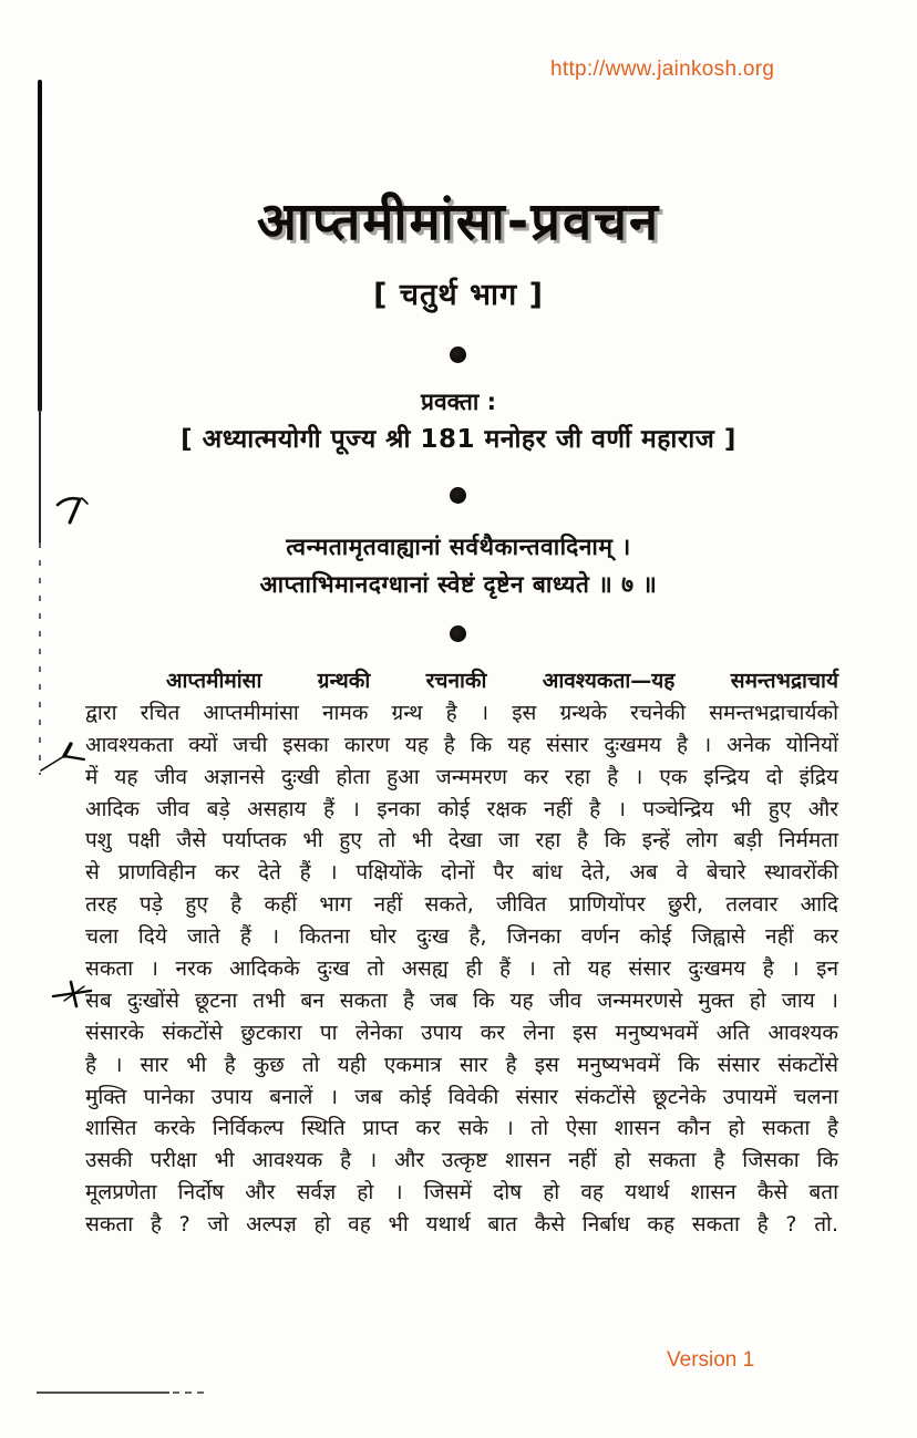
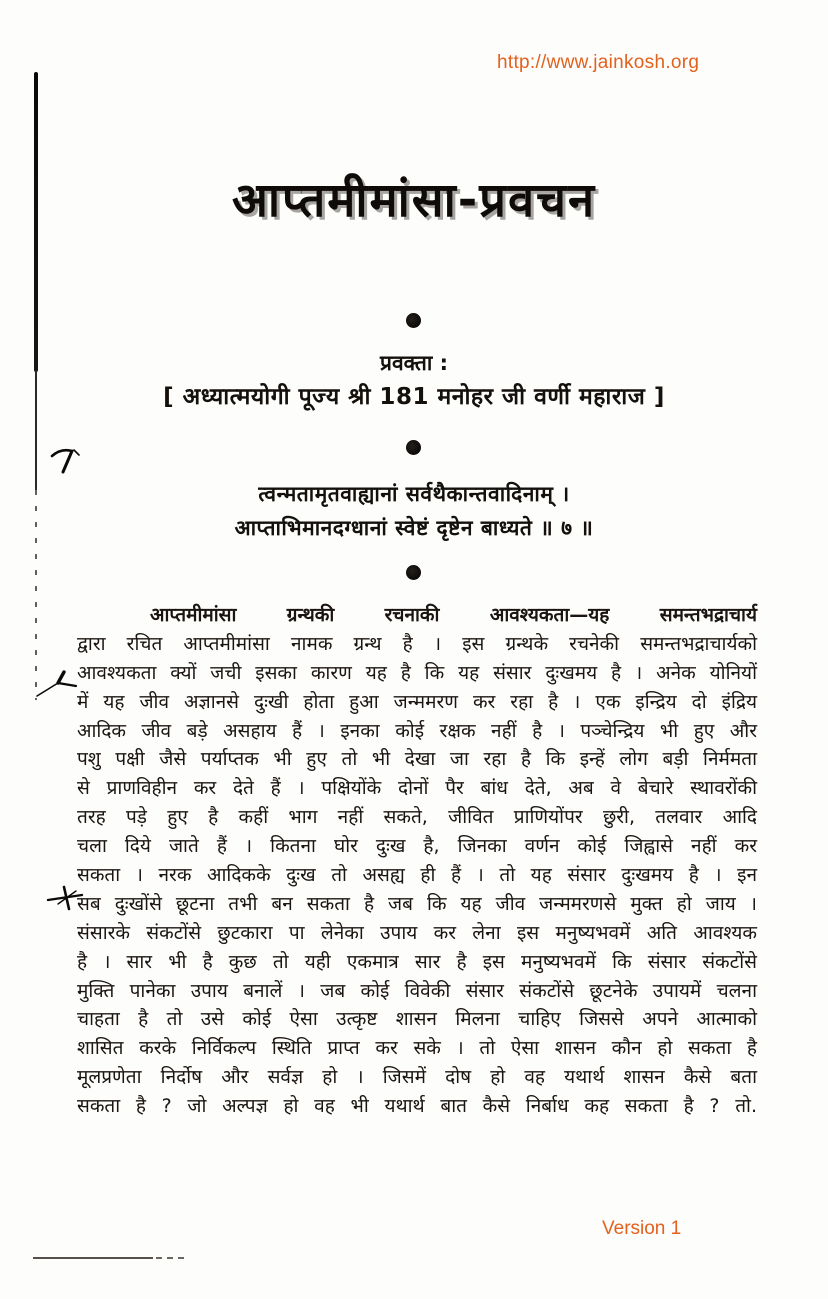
  http://www.jainkosh.org
  आप्तमीमांसा-प्रवचन
- [ चतुर्थ भाग ]
  प्रवक्ता :
  [ अध्यात्मयोगी पूज्य श्री 181 मनोहर जी वर्णी महाराज ]
  त्वन्मतामृतवाह्यानां सर्वथैकान्तवादिनाम् ।
  आप्ताभिमानदग्धानां स्वेष्टं दृष्टेन बाध्यते ॥ ७ ॥
  आप्तमीमांसा ग्रन्थकी रचनाकी आवश्यकता—यह समन्तभद्राचार्य
  द्वारा रचित आप्तमीमांसा नामक ग्रन्थ है । इस ग्रन्थके रचनेकी समन्तभद्राचार्यको
  आवश्यकता क्यों जची इसका कारण यह है कि यह संसार दुःखमय है । अनेक योनियों
  में यह जीव अज्ञानसे दुःखी होता हुआ जन्ममरण कर रहा है । एक इन्द्रिय दो इंद्रिय
  आदिक जीव बड़े असहाय हैं । इनका कोई रक्षक नहीं है । पञ्चेन्द्रिय भी हुए और
  पशु पक्षी जैसे पर्याप्तक भी हुए तो भी देखा जा रहा है कि इन्हें लोग बड़ी निर्ममता
  से प्राणविहीन कर देते हैं । पक्षियोंके दोनों पैर बांध देते, अब वे बेचारे स्थावरोंकी
  तरह पड़े हुए है कहीं भाग नहीं सकते, जीवित प्राणियोंपर छुरी, तलवार आदि
  चला दिये जाते हैं । कितना घोर दुःख है, जिनका वर्णन कोई जिह्वासे नहीं कर
  सकता । नरक आदिकके दुःख तो असह्य ही हैं । तो यह संसार दुःखमय है । इन
  सब दुःखोंसे छूटना तभी बन सकता है जब कि यह जीव जन्ममरणसे मुक्त हो जाय ।
  संसारके संकटोंसे छुटकारा पा लेनेका उपाय कर लेना इस मनुष्यभवमें अति आवश्यक
  है । सार भी है कुछ तो यही एकमात्र सार है इस मनुष्यभवमें कि संसार संकटोंसे
  मुक्ति पानेका उपाय बनालें । जब कोई विवेकी संसार संकटोंसे छूटनेके उपायमें चलना
+ चाहता है तो उसे कोई ऐसा उत्कृष्ट शासन मिलना चाहिए जिससे अपने आत्माको
  शासित करके निर्विकल्प स्थिति प्राप्त कर सके । तो ऐसा शासन कौन हो सकता है
- उसकी परीक्षा भी आवश्यक है । और उत्कृष्ट शासन नहीं हो सकता है जिसका कि
  मूलप्रणेता निर्दोष और सर्वज्ञ हो । जिसमें दोष हो वह यथार्थ शासन कैसे बता
  सकता है ? जो अल्पज्ञ हो वह भी यथार्थ बात कैसे निर्बाध कह सकता है ? तो.
  Version 1
